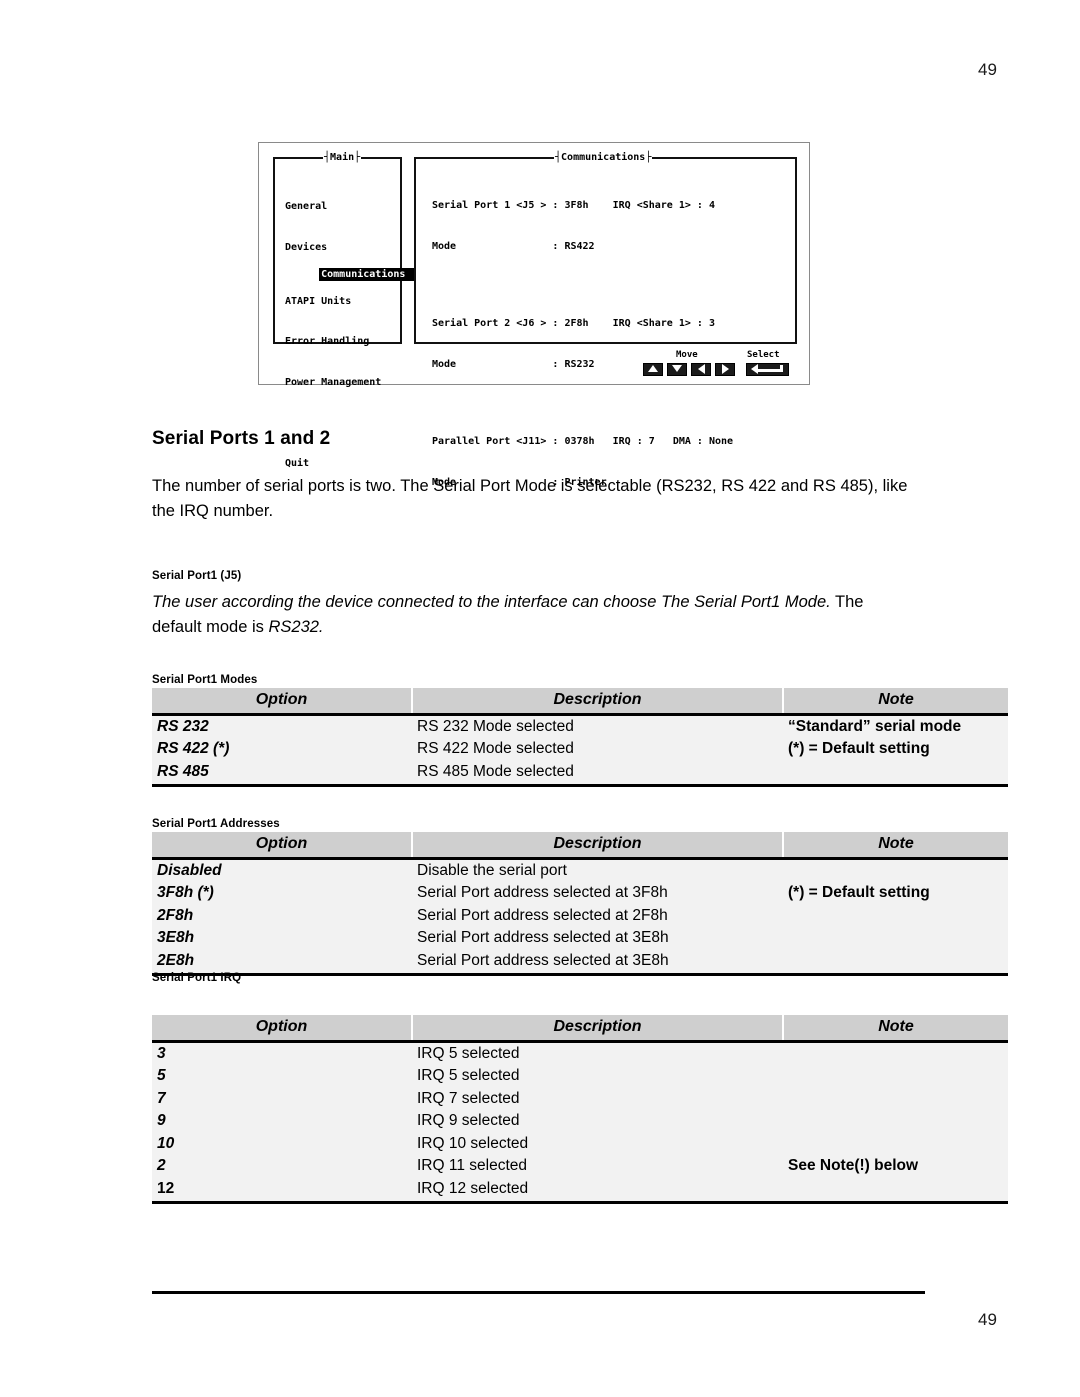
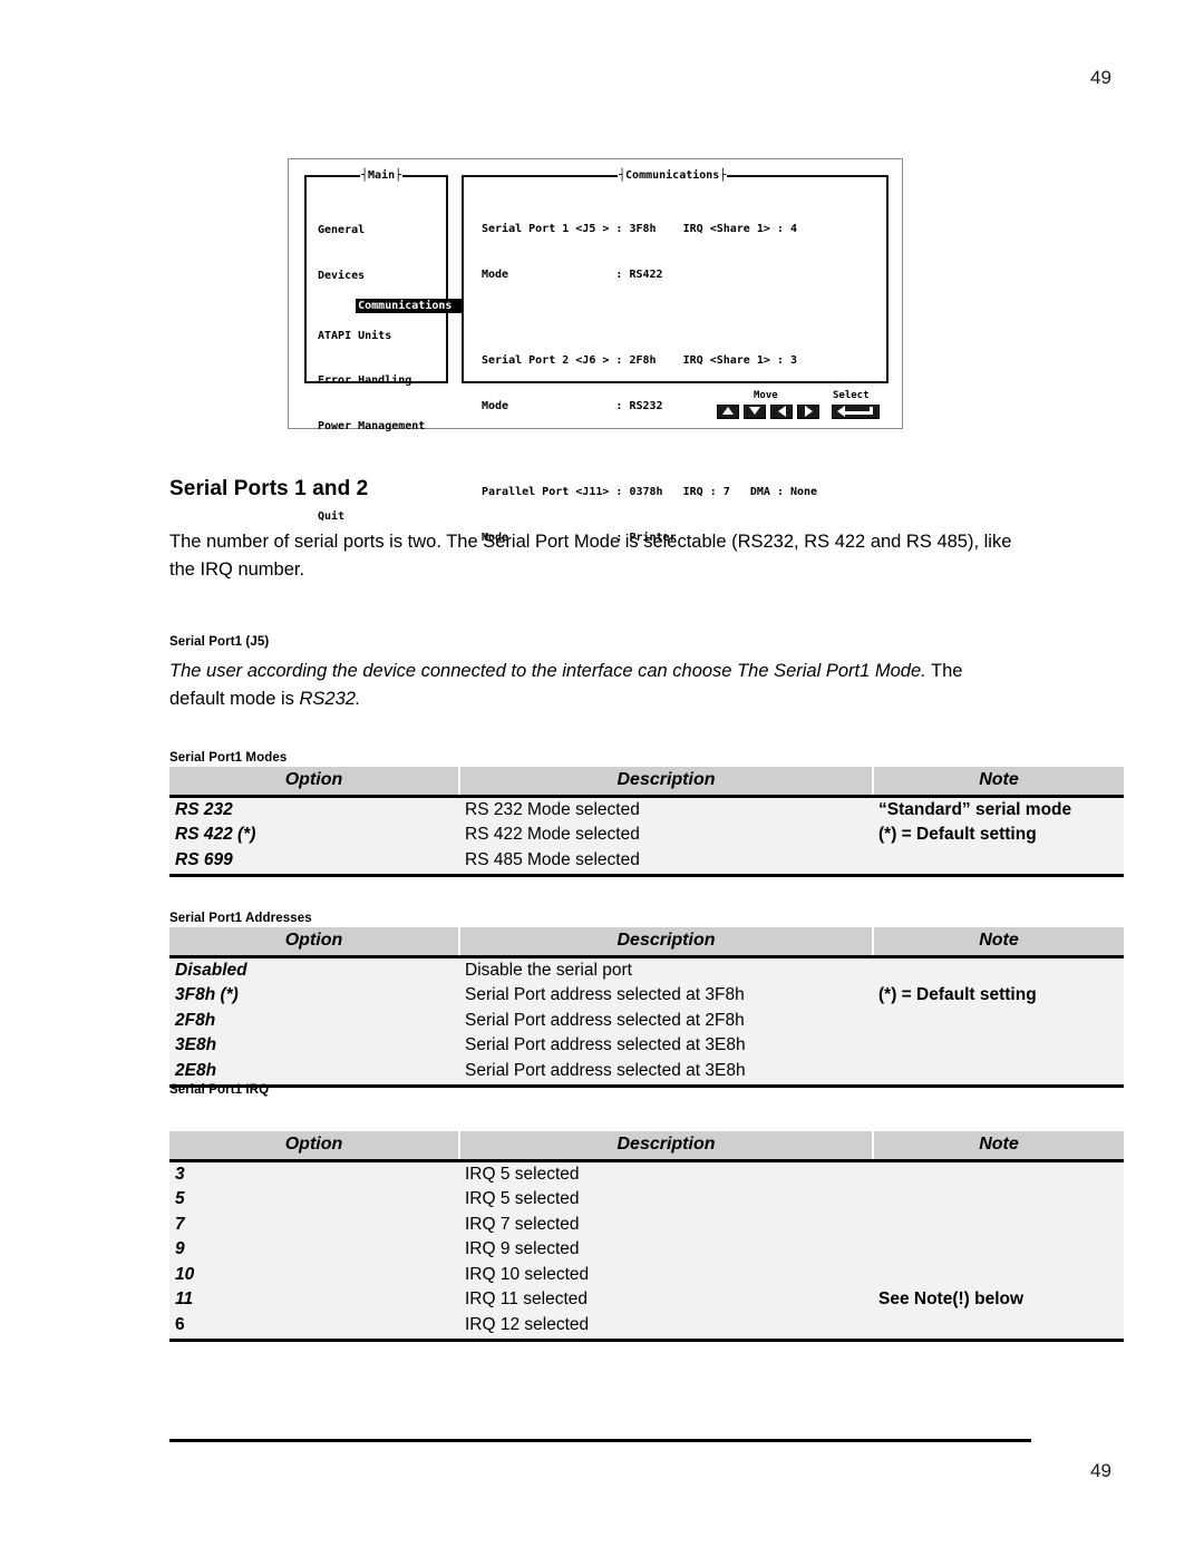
  49
  49
  ┤Main├
  General
  Devices
  Communications
  ATAPI Units
  Error Handling
  Power Management
  Quit
  ┤Communications├
  Serial Port 1 <J5 > : 3F8h IRQ <Share 1> : 4
  Mode : RS422
  Serial Port 2 <J6 > : 2F8h IRQ <Share 1> : 3
  Mode : RS232
  Parallel Port <J11> : 0378h IRQ : 7 DMA : None
  Mode : Printer
  Move
  Select
  Serial Ports 1 and 2
  The number of serial ports is two. The Serial Port Mode is selectable (RS232, RS 422 and RS 485), like the IRQ number.
  Serial Port1 (J5)
  The user according the device connected to the interface can choose The Serial Port1 Mode. The default mode is RS232.
  Serial Port1 Modes
  Option	Description	Note
  RS 232	RS 232 Mode selected	“Standard” serial mode
  RS 422 (*)	RS 422 Mode selected	(*) = Default setting
- RS 485	RS 485 Mode selected
+ RS 699	RS 485 Mode selected
  Serial Port1 Addresses
  Option	Description	Note
  Disabled	Disable the serial port
  3F8h (*)	Serial Port address selected at 3F8h	(*) = Default setting
  2F8h	Serial Port address selected at 2F8h
  3E8h	Serial Port address selected at 3E8h
  2E8h	Serial Port address selected at 3E8h
  Serial Port1 IRQ
  Option	Description	Note
  3	IRQ 5 selected
  5	IRQ 5 selected
  7	IRQ 7 selected
  9	IRQ 9 selected
  10	IRQ 10 selected
- 2	IRQ 11 selected	See Note(!) below
+ 11	IRQ 11 selected	See Note(!) below
- 12	IRQ 12 selected
+ 6	IRQ 12 selected
